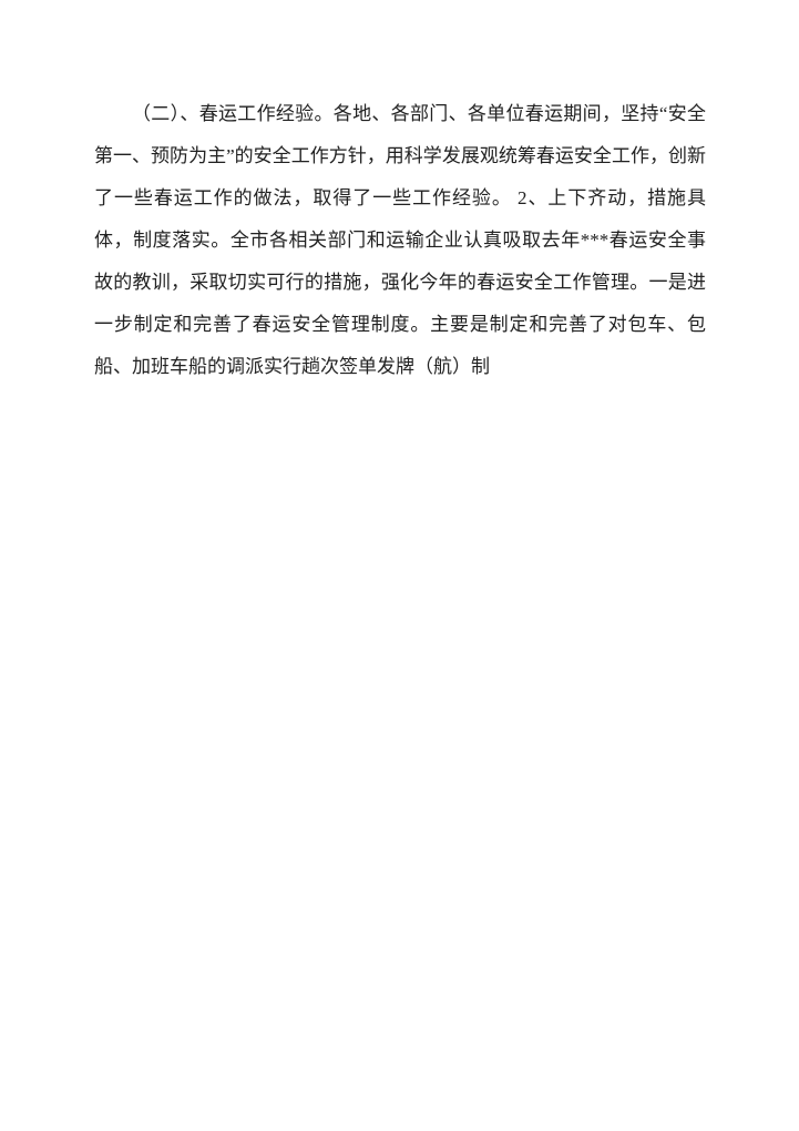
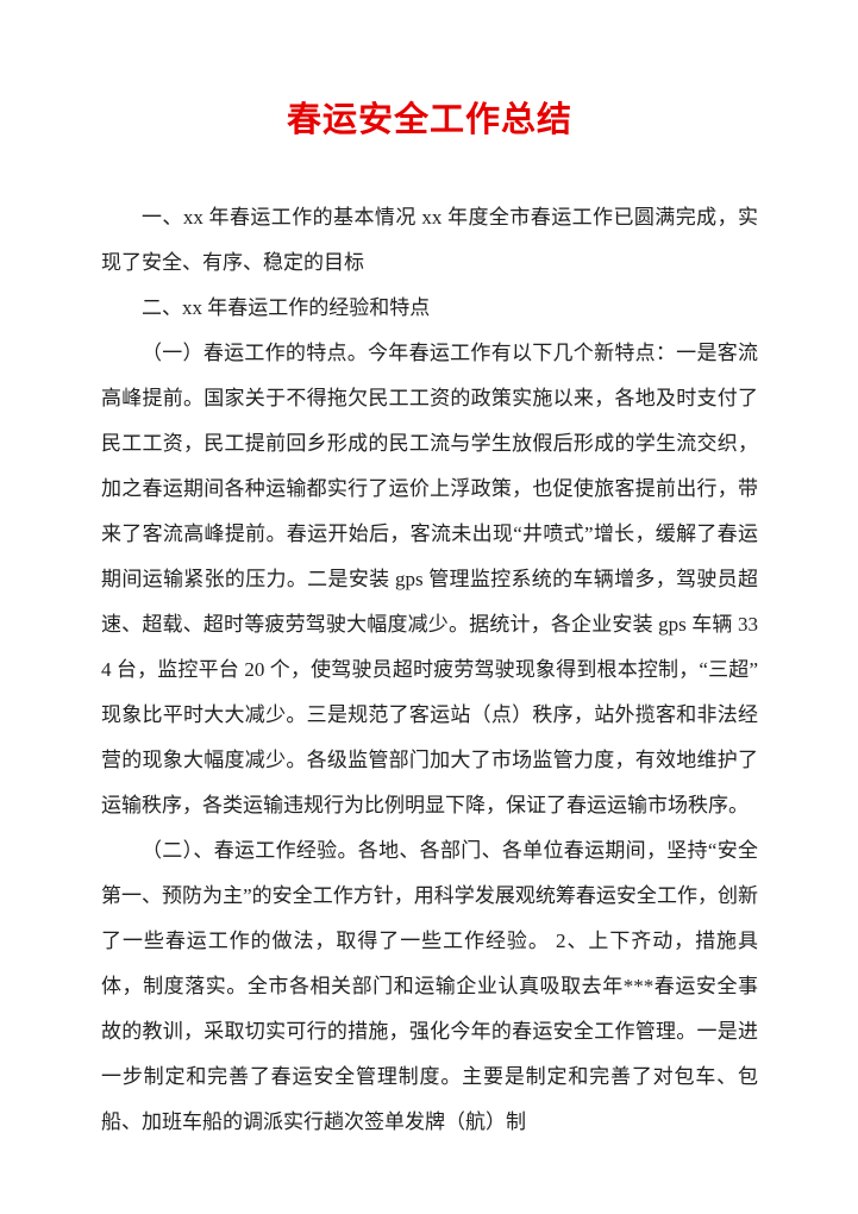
+ 春运安全工作总结
+ 一、xx 年春运工作的基本情况 xx 年度全市春运工作已圆满完成，实现了安全、有序、稳定的目标
+ 二、xx 年春运工作的经验和特点
+ （一）春运工作的特点。今年春运工作有以下几个新特点：一是客流高峰提前。国家关于不得拖欠民工工资的政策实施以来，各地及时支付了民工工资，民工提前回乡形成的民工流与学生放假后形成的学生流交织，加之春运期间各种运输都实行了运价上浮政策，也促使旅客提前出行，带来了客流高峰提前。春运开始后，客流未出现“井喷式”增长，缓解了春运期间运输紧张的压力。二是安装 gps 管理监控系统的车辆增多，驾驶员超速、超载、超时等疲劳驾驶大幅度减少。据统计，各企业安装 gps 车辆 334 台，监控平台 20 个，使驾驶员超时疲劳驾驶现象得到根本控制，“三超”现象比平时大大减少。三是规范了客运站（点）秩序，站外揽客和非法经营的现象大幅度减少。各级监管部门加大了市场监管力度，有效地维护了运输秩序，各类运输违规行为比例明显下降，保证了春运运输市场秩序。
  （二）、春运工作经验。各地、各部门、各单位春运期间，坚持“安全第一、预防为主”的安全工作方针，用科学发展观统筹春运安全工作，创新了一些春运工作的做法，取得了一些工作经验。 2、上下齐动，措施具体，制度落实。全市各相关部门和运输企业认真吸取去年***春运安全事故的教训，采取切实可行的措施，强化今年的春运安全工作管理。一是进一步制定和完善了春运安全管理制度。主要是制定和完善了对包车、包船、加班车船的调派实行趟次签单发牌（航）制
